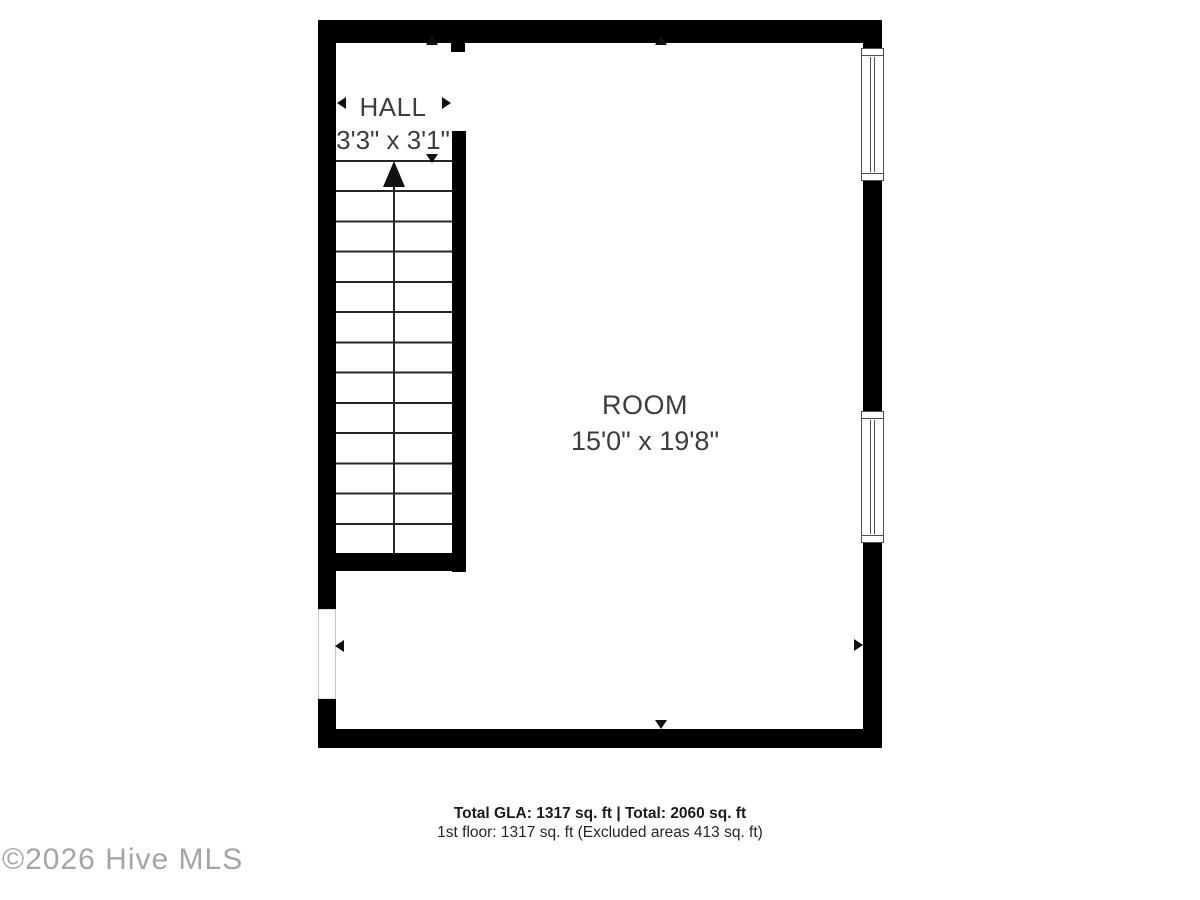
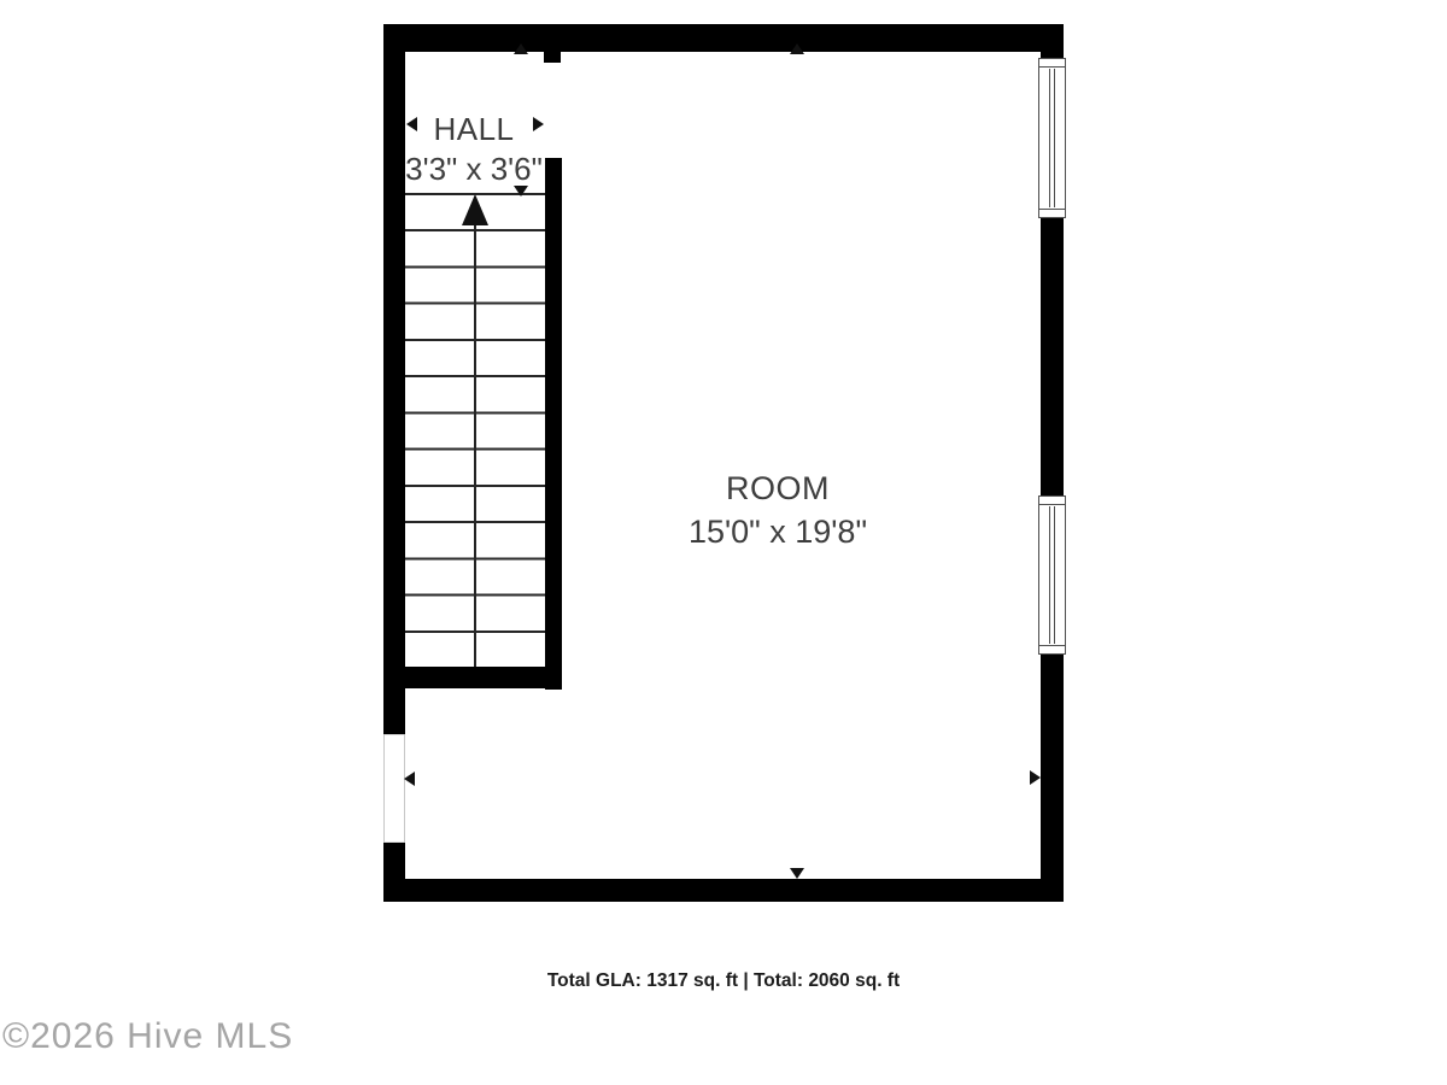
  HALL
- 3'3" x 3'1"
+ 3'3" x 3'6"
  ROOM
  15'0" x 19'8"
  Total GLA: 1317 sq. ft | Total: 2060 sq. ft
- 1st floor: 1317 sq. ft (Excluded areas 413 sq. ft)
  ©2026 Hive MLS
